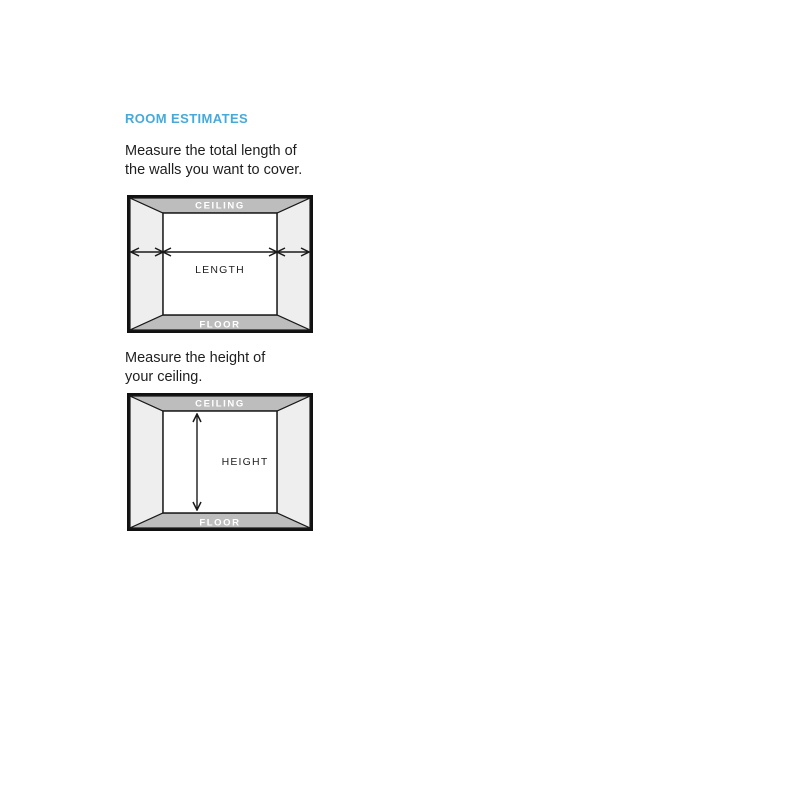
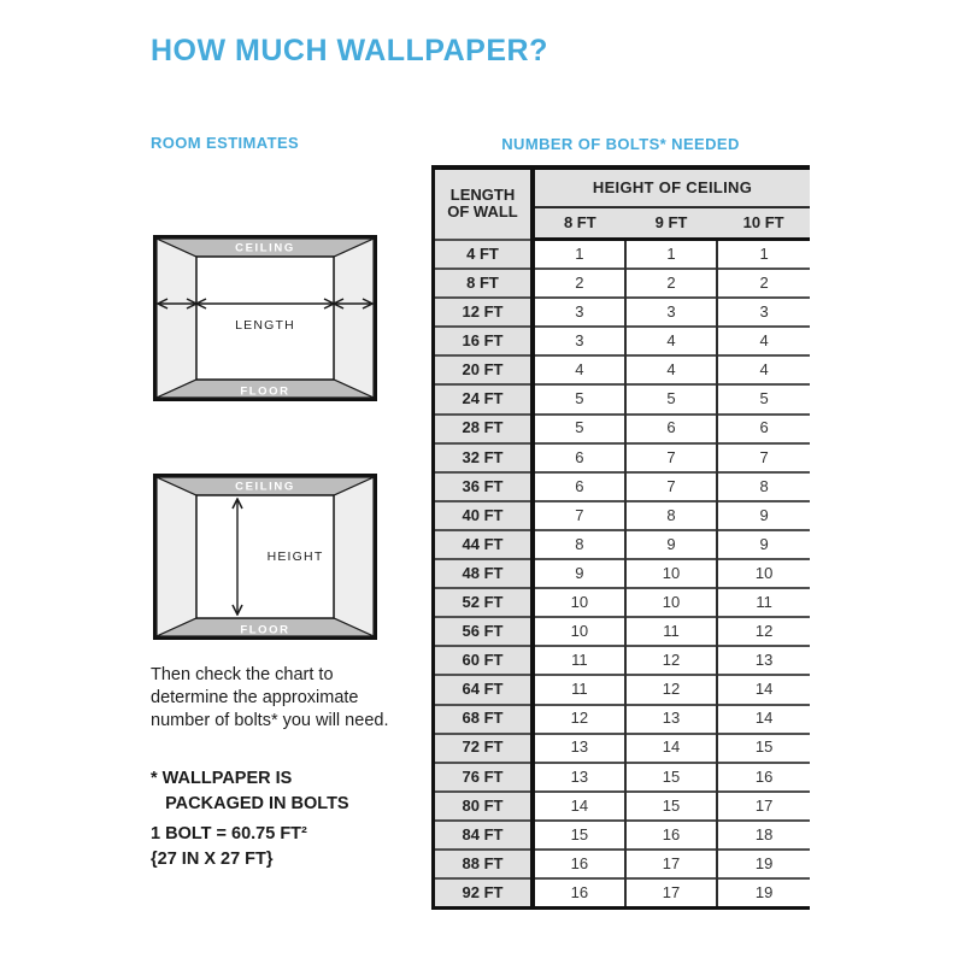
+ HOW MUCH WALLPAPER?
  ROOM ESTIMATES
- Measure the total length of
- the walls you want to cover.
  CEILING
  LENGTH
  FLOOR
- Measure the height of
- your ceiling.
  CEILING
  HEIGHT
  FLOOR
+ Then check the chart to
+ determine the approximate
+ number of bolts* you will need.
+ * WALLPAPER IS
+ PACKAGED IN BOLTS
+ 1 BOLT = 60.75 FT²
+ {27 IN X 27 FT}
+ NUMBER OF BOLTS* NEEDED
+ LENGTH OF WALL	HEIGHT OF CEILING
+ 8 FT	9 FT	10 FT
+ 4 FT	1	1	1
+ 8 FT	2	2	2
+ 12 FT	3	3	3
+ 16 FT	3	4	4
+ 20 FT	4	4	4
+ 24 FT	5	5	5
+ 28 FT	5	6	6
+ 32 FT	6	7	7
+ 36 FT	6	7	8
+ 40 FT	7	8	9
+ 44 FT	8	9	9
+ 48 FT	9	10	10
+ 52 FT	10	10	11
+ 56 FT	10	11	12
+ 60 FT	11	12	13
+ 64 FT	11	12	14
+ 68 FT	12	13	14
+ 72 FT	13	14	15
+ 76 FT	13	15	16
+ 80 FT	14	15	17
+ 84 FT	15	16	18
+ 88 FT	16	17	19
+ 92 FT	16	17	19
